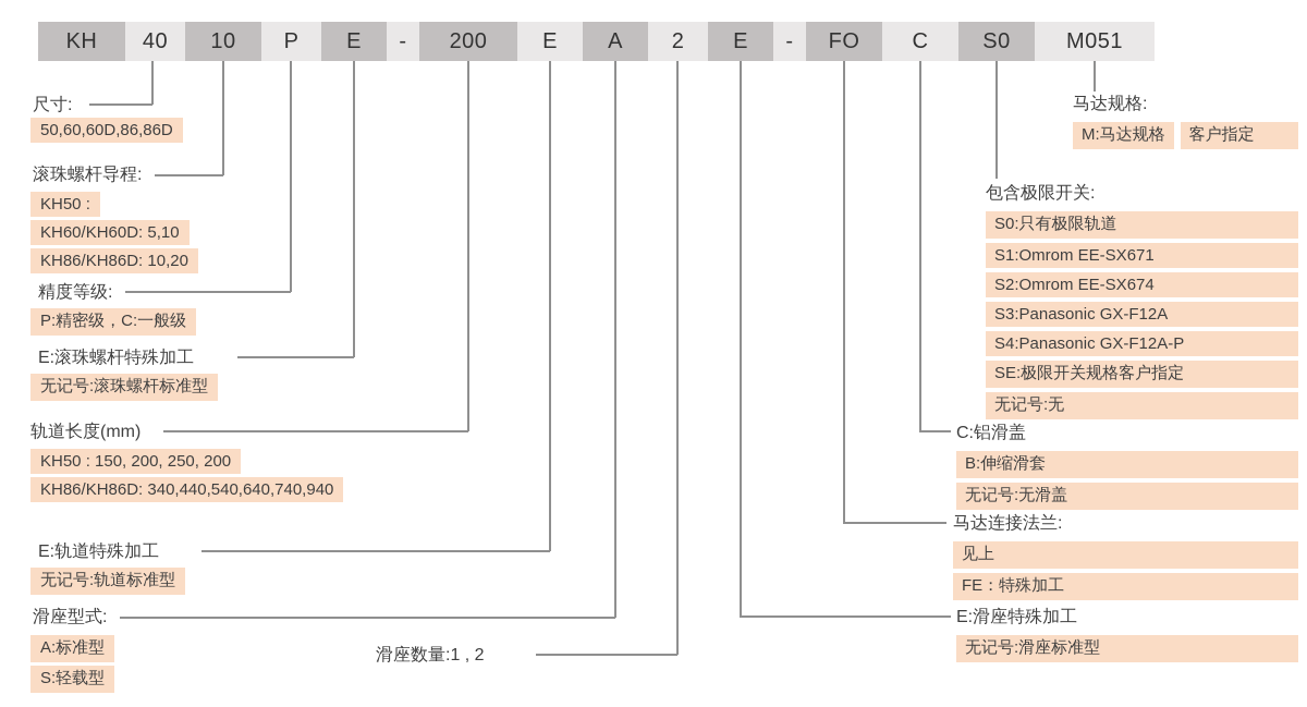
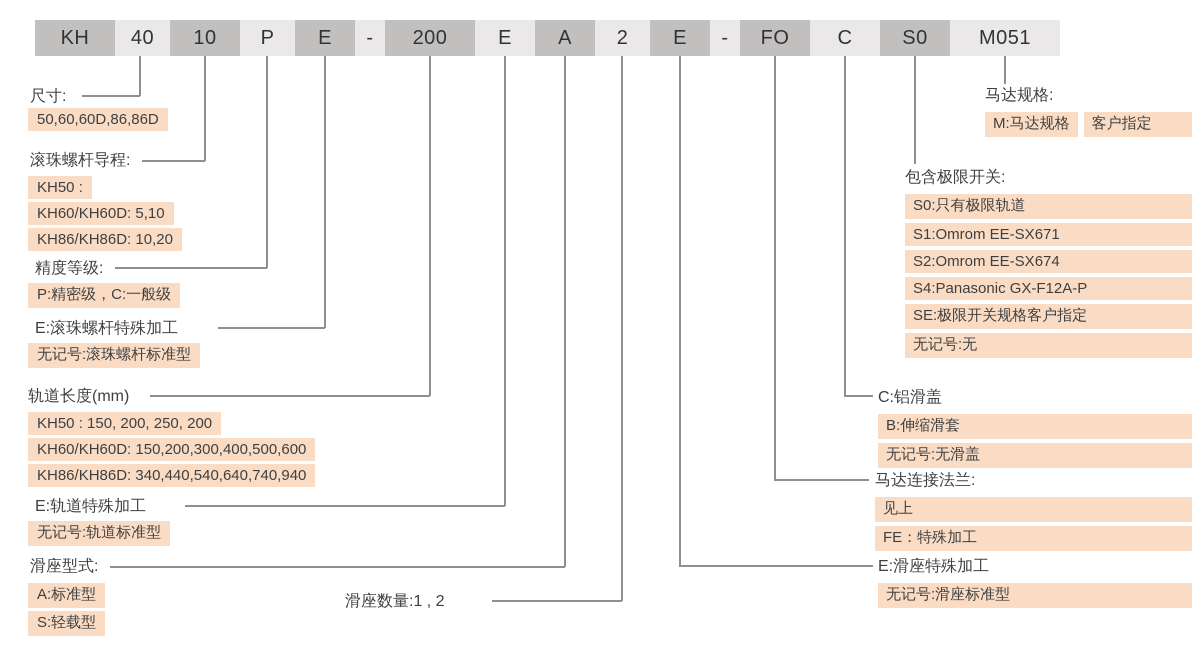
  KH
  40
  10
  P
  E
  -
  200
  E
  A
  2
  E
  -
  FO
  C
  S0
  M051
  尺寸:
  50,60,60D,86,86D
  滚珠螺杆导程:
  KH50 :
  KH60/KH60D: 5,10
  KH86/KH86D: 10,20
  精度等级:
  P:精密级，C:一般级
  E:滚珠螺杆特殊加工
  无记号:滚珠螺杆标准型
  轨道长度(mm)
  KH50 : 150, 200, 250, 200
+ KH60/KH60D: 150,200,300,400,500,600
  KH86/KH86D: 340,440,540,640,740,940
  E:轨道特殊加工
  无记号:轨道标准型
  滑座型式:
  A:标准型
  S:轻载型
  滑座数量:1 , 2
  马达规格:
  M:马达规格
  客户指定
  包含极限开关:
  S0:只有极限轨道
  S1:Omrom EE-SX671
  S2:Omrom EE-SX674
- S3:Panasonic GX-F12A
  S4:Panasonic GX-F12A-P
  SE:极限开关规格客户指定
  无记号:无
  C:铝滑盖
  B:伸缩滑套
  无记号:无滑盖
  马达连接法兰:
  见上
  FE：特殊加工
  E:滑座特殊加工
  无记号:滑座标准型
